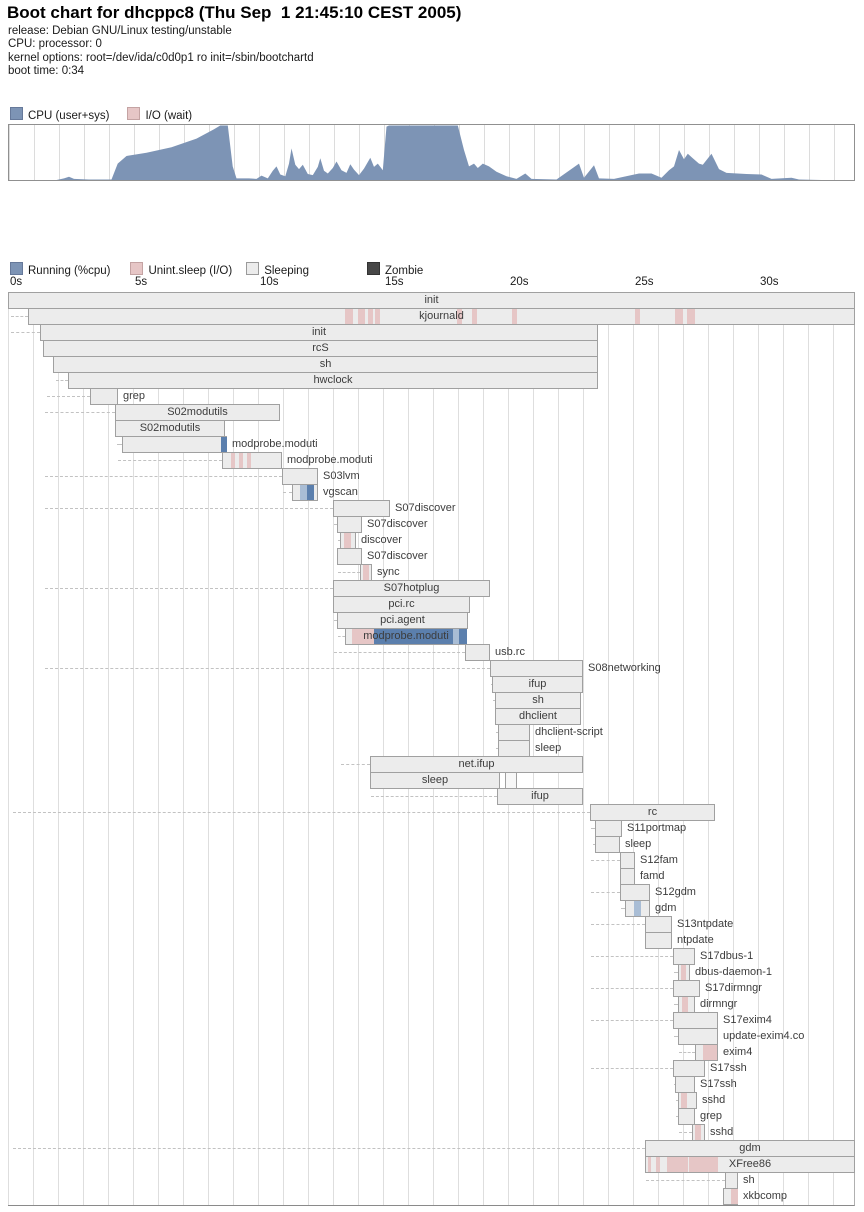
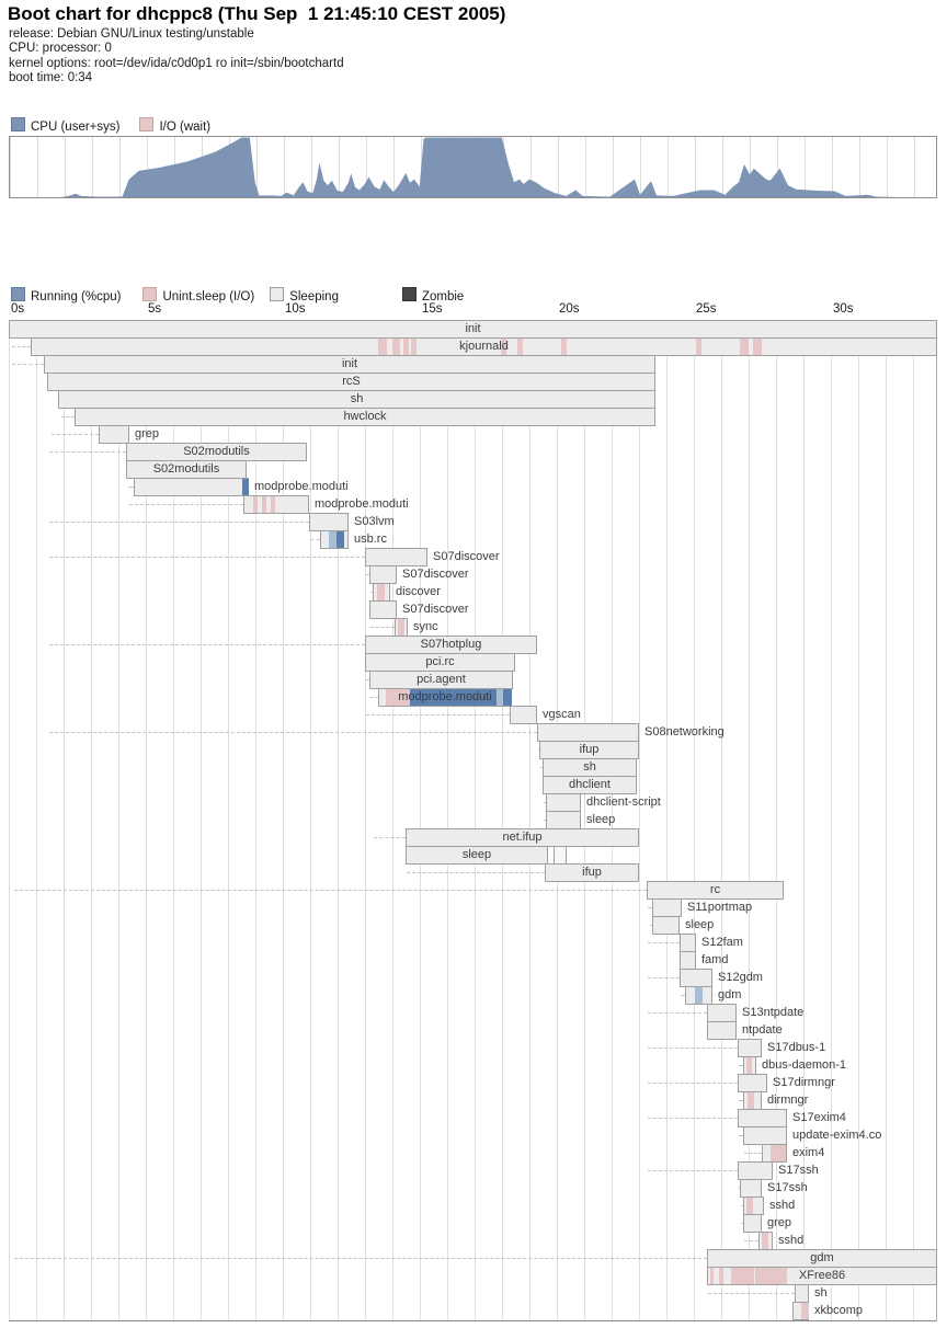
  Boot chart for dhcppc8 (Thu Sep 1 21:45:10 CEST 2005)
  release: Debian GNU/Linux testing/unstable
  CPU: processor: 0
  kernel options: root=/dev/ida/c0d0p1 ro init=/sbin/bootchartd
  boot time: 0:34
  CPU (user+sys) I/O (wait)
  Running (%cpu) Unint.sleep (I/O) Sleeping Zombie
  init
  kjournald
  init
  rcS
  sh
  hwclock
  grep
  S02modutils
  S02modutils
  modprobe.moduti
  modprobe.moduti
  S03lvm
- vgscan
+ usb.rc
  S07discover
  S07discover
  discover
  S07discover
  sync
  S07hotplug
  pci.rc
  pci.agent
  modprobe.moduti
- usb.rc
+ vgscan
  S08networking
  ifup
  sh
  dhclient
  dhclient-script
  sleep
  net.ifup
  sleep
  ifup
  rc
  S11portmap
  sleep
  S12fam
  famd
  S12gdm
  gdm
  S13ntpdate
  ntpdate
  S17dbus-1
  dbus-daemon-1
  S17dirmngr
  dirmngr
  S17exim4
  update-exim4.co
  exim4
  S17ssh
  S17ssh
  sshd
  grep
  sshd
  gdm
  XFree86
  sh
  xkbcomp
  0s
  5s
  10s
  15s
  20s
  25s
  30s
